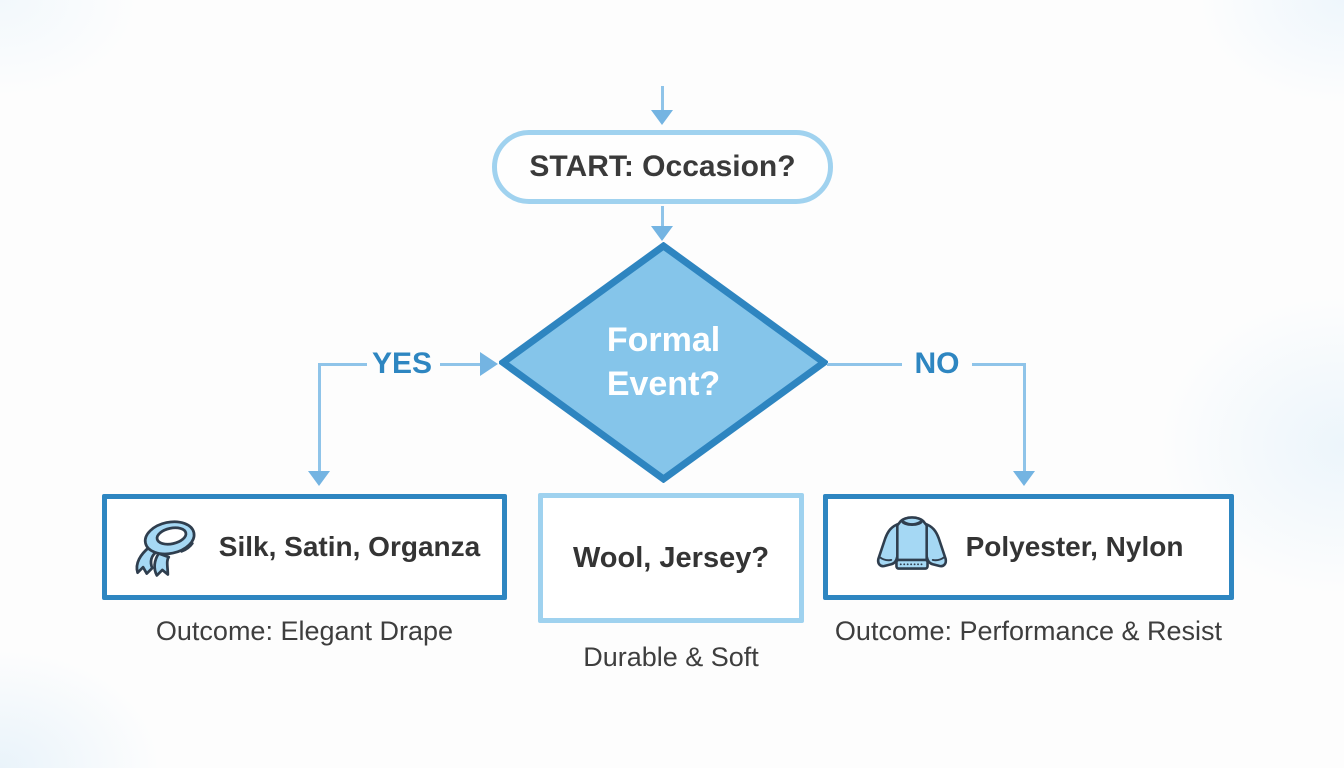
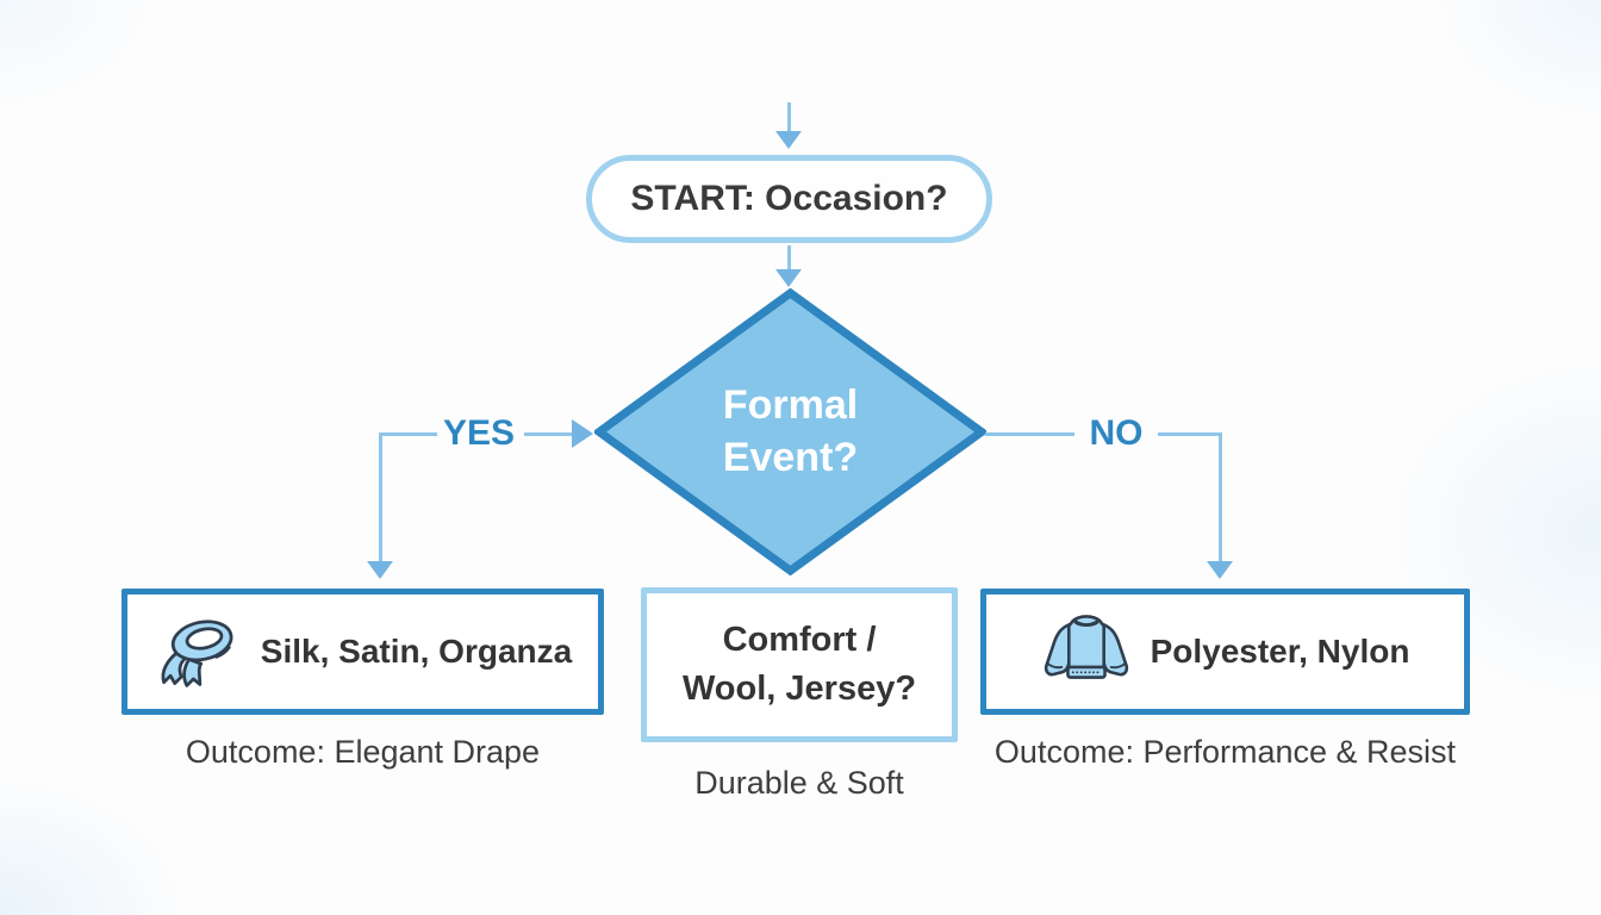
  START: Occasion?
  Formal
  Event?
  YES
  NO
  Silk, Satin, Organza
+ Comfort /
  Wool, Jersey?
  Polyester, Nylon
  Outcome: Elegant Drape
  Durable & Soft
  Outcome: Performance & Resist
